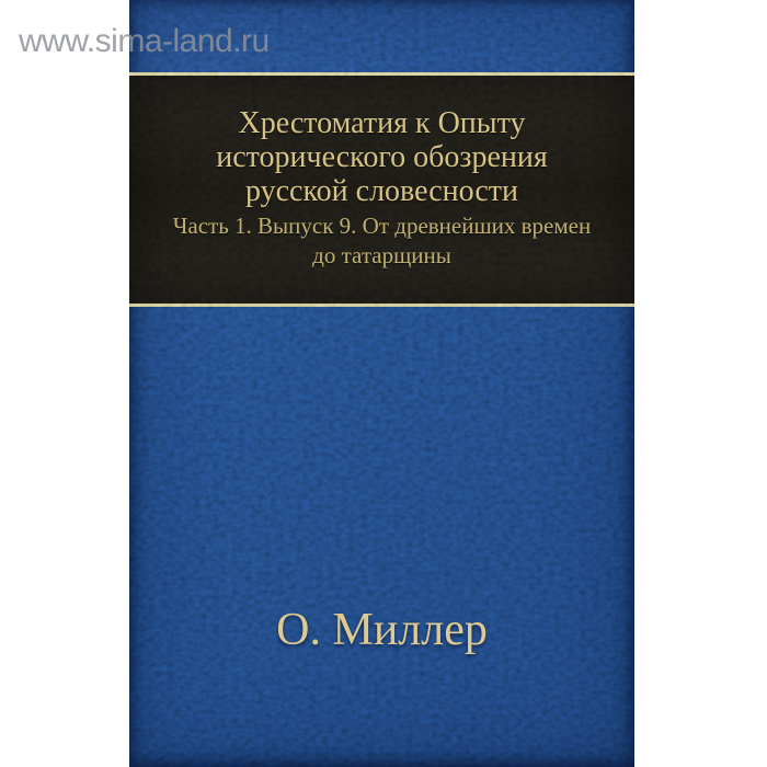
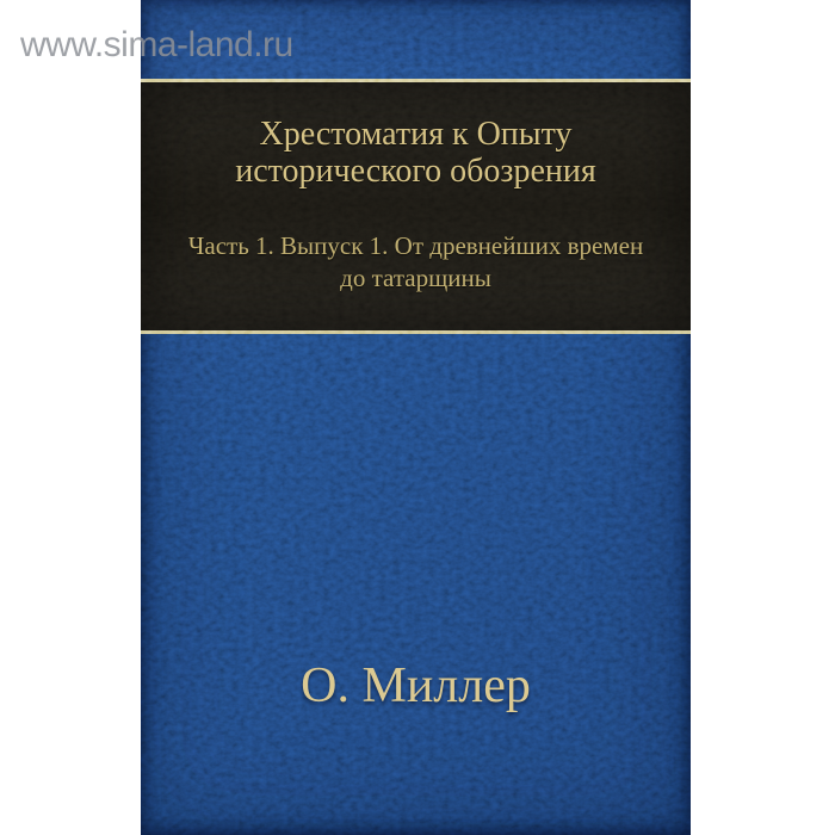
  Хрестоматия к Опыту
  исторического обозрения
- русской словесности
- Часть 1. Выпуск 9. От древнейших времен
+ Часть 1. Выпуск 1. От древнейших времен
  до татарщины
  О. Миллер
  www.sima-land.ru
